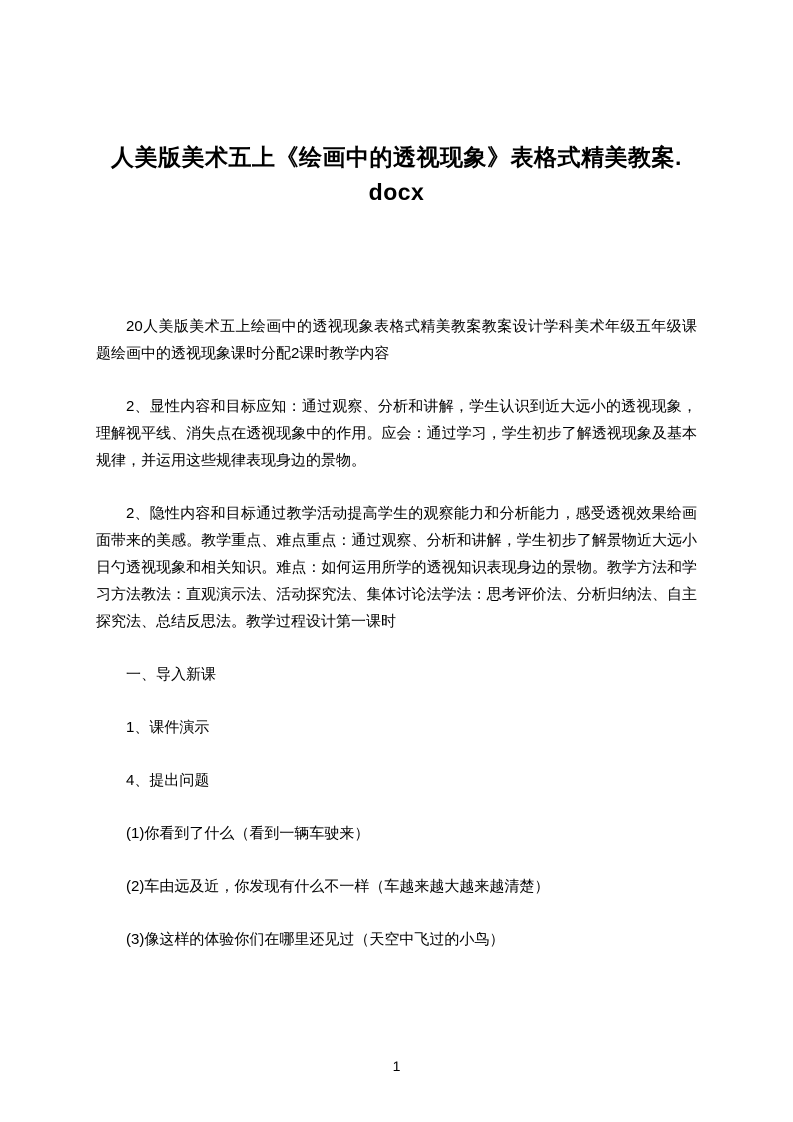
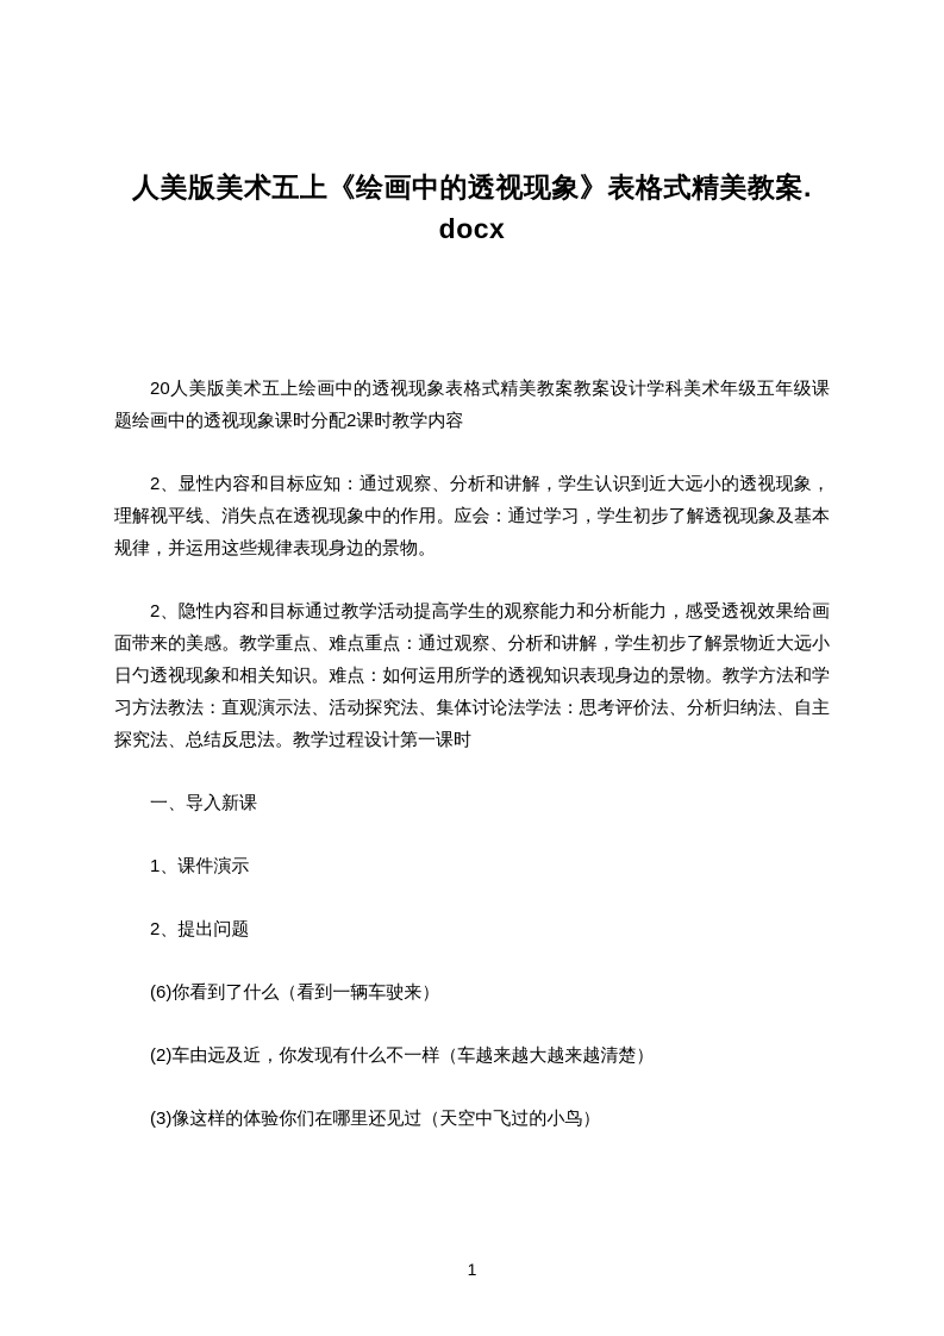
  人美版美术五上《绘画中的透视现象》表格式精美教案.
  docx
  20人美版美术五上绘画中的透视现象表格式精美教案教案设计学科美术年级五年级课题绘画中的透视现象课时分配2课时教学内容
  2、显性内容和目标应知：通过观察、分析和讲解，学生认识到近大远小的透视现象，理解视平线、消失点在透视现象中的作用。应会：通过学习，学生初步了解透视现象及基本规律，并运用这些规律表现身边的景物。
  2、隐性内容和目标通过教学活动提高学生的观察能力和分析能力，感受透视效果给画面带来的美感。教学重点、难点重点：通过观察、分析和讲解，学生初步了解景物近大远小日勺透视现象和相关知识。难点：如何运用所学的透视知识表现身边的景物。教学方法和学习方法教法：直观演示法、活动探究法、集体讨论法学法：思考评价法、分析归纳法、自主探究法、总结反思法。教学过程设计第一课时
  一、导入新课
  1、课件演示
- 4、提出问题
+ 2、提出问题
- (1)你看到了什么（看到一辆车驶来）
+ (6)你看到了什么（看到一辆车驶来）
  (2)车由远及近，你发现有什么不一样（车越来越大越来越清楚）
  (3)像这样的体验你们在哪里还见过（天空中飞过的小鸟）
  1
